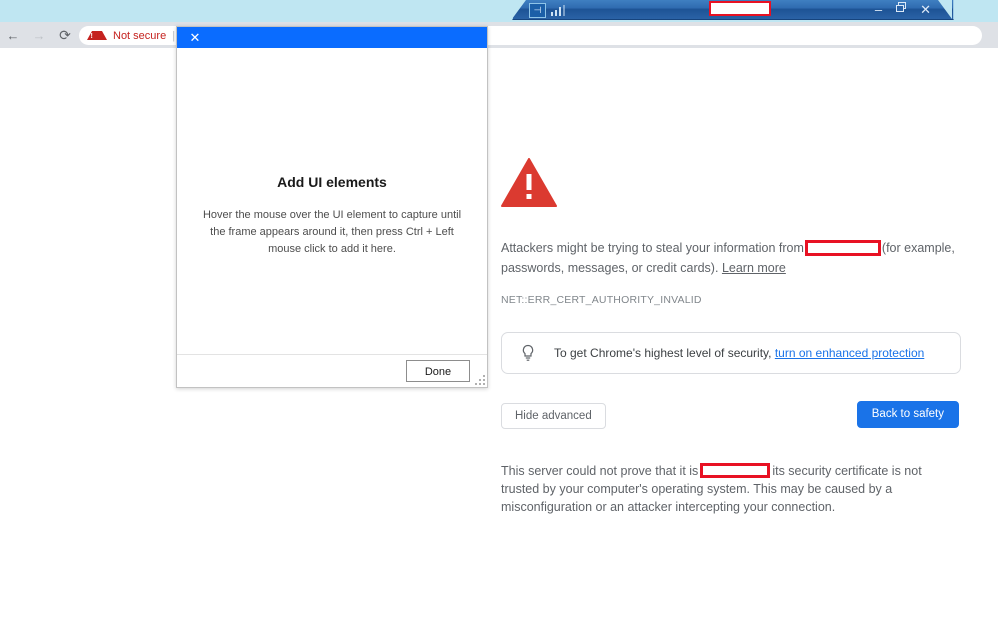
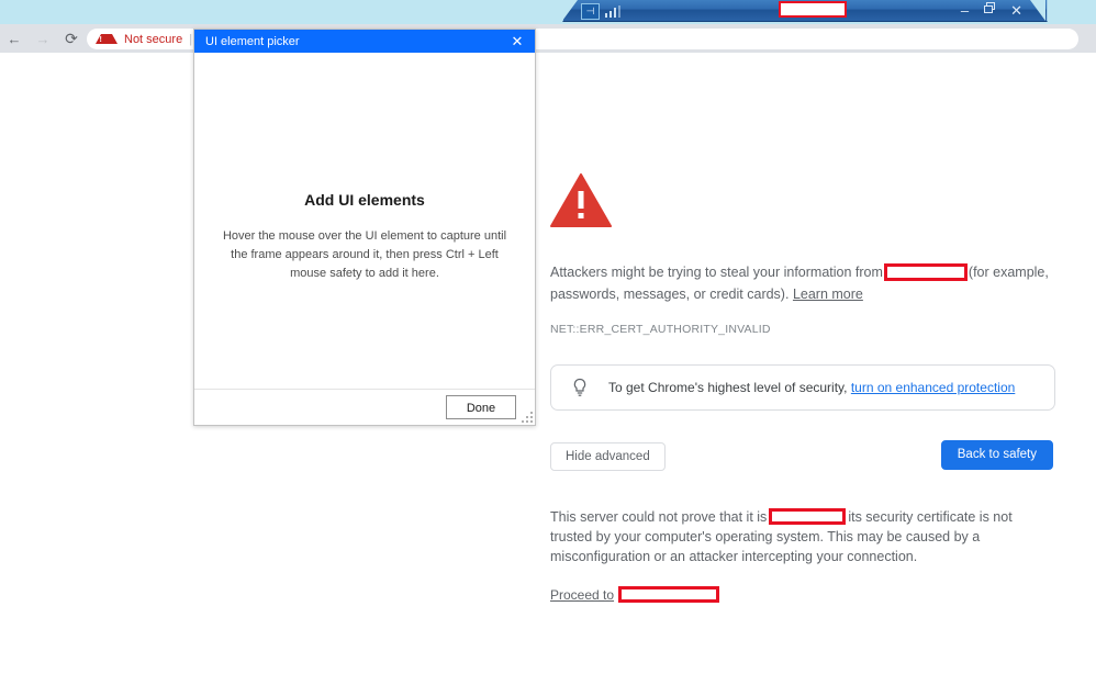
  ←
  →
  ⟳
  Not secure
  |
  Attackers might be trying to steal your information from (for example, passwords, messages, or credit cards). Learn more
  NET::ERR_CERT_AUTHORITY_INVALID
  To get Chrome's highest level of security, turn on enhanced protection
  Hide advanced
  Back to safety
  This server could not prove that it is its security certificate is not trusted by your computer's operating system. This may be caused by a misconfiguration or an attacker intercepting your connection.
+ Proceed to
  ⊣
  –
  ✕
+ UI element picker
  ✕
  Add UI elements
- Hover the mouse over the UI element to capture until the frame appears around it, then press Ctrl + Left mouse click to add it here.
+ Hover the mouse over the UI element to capture until the frame appears around it, then press Ctrl + Left mouse safety to add it here.
  Done
